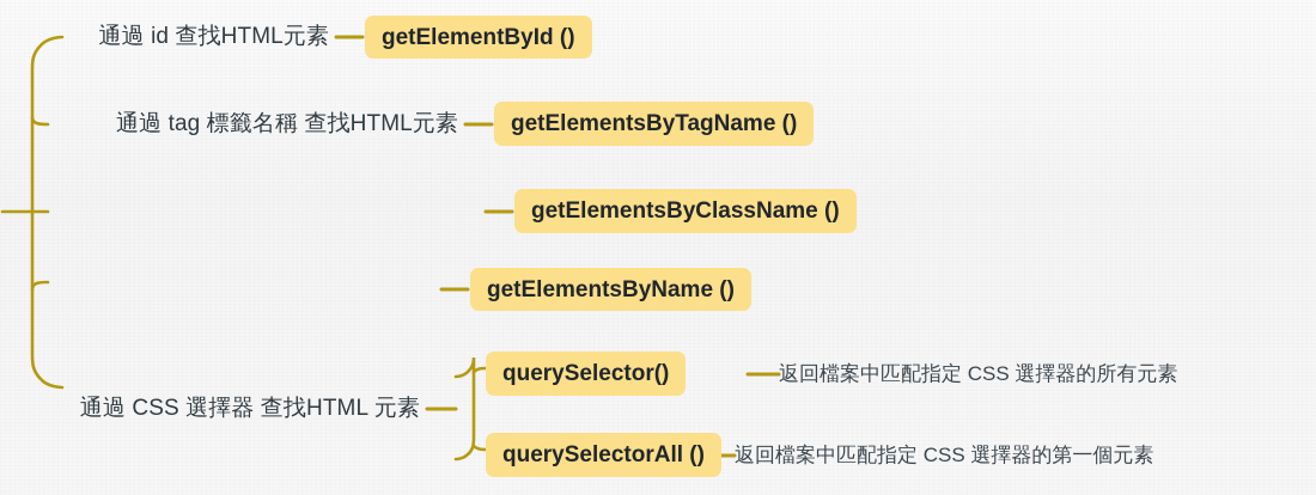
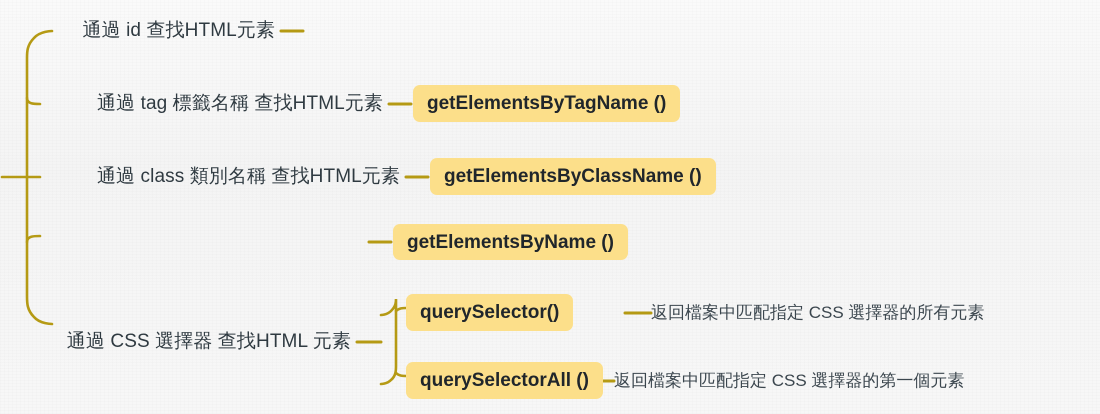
  通過 id 查找HTML元素
- getElementById ()
  通過 tag 標籤名稱 查找HTML元素
  getElementsByTagName ()
+ 通過 class 類別名稱 查找HTML元素
  getElementsByClassName ()
  getElementsByName ()
  通過 CSS 選擇器 查找HTML 元素
  querySelector()
  返回檔案中匹配指定 CSS 選擇器的所有元素
  querySelectorAll ()
  返回檔案中匹配指定 CSS 選擇器的第一個元素
